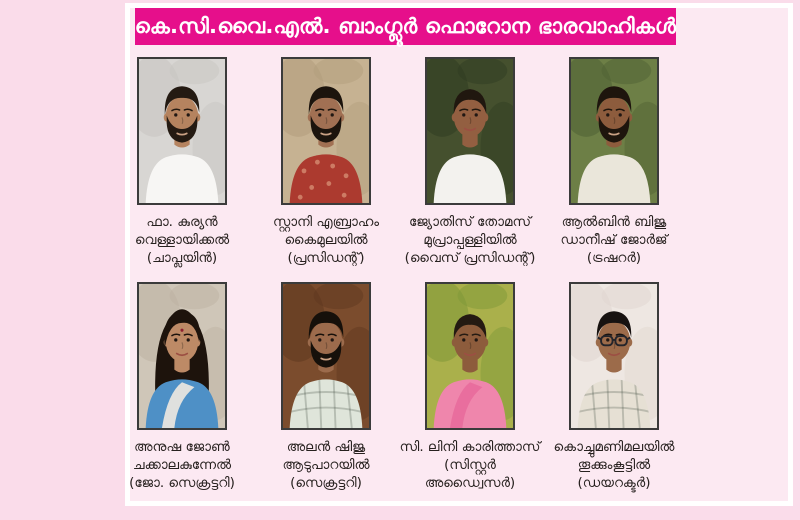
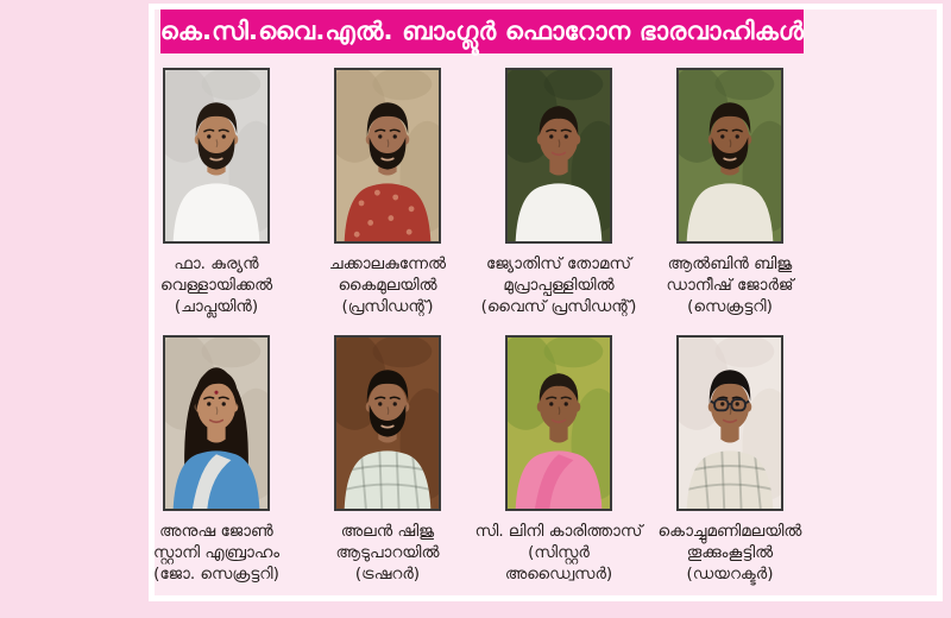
  കെ.സി.വൈ.എൽ. ബാംഗ്ലൂർ ഫൊറോന ഭാരവാഹികൾ
  ഫാ. കുര്യൻ
  വെള്ളായിക്കൽ
  (ചാപ്ലയിൻ)
- സ്റ്റാനി എബ്രാഹം
+ ചക്കാലകുന്നേൽ
  കൈമുലയിൽ
  (പ്രസിഡന്റ്)
  ജ്യോതിസ് തോമസ്
  മുപ്രാപ്പള്ളിയിൽ
  (വൈസ് പ്രസിഡന്റ്)
  ആൽബിൻ ബിജു
  ഡാനീഷ് ജോർജ്
- (ട്രഷറർ)
+ (സെക്രട്ടറി)
  അനുഷ ജോൺ
- ചക്കാലകുന്നേൽ
+ സ്റ്റാനി എബ്രാഹം
  (ജോ. സെക്രട്ടറി)
  അലൻ ഷിജു
  ആടുപാറയിൽ
- (സെക്രട്ടറി)
+ (ട്രഷറർ)
  സി. ലിനി കാരിത്താസ്
  (സിസ്റ്റർ അഡ്വൈസർ)
  കൊച്ചുമണിമലയിൽ
  തൂക്കുംകൂട്ടിൽ
  (ഡയറക്ടർ)
